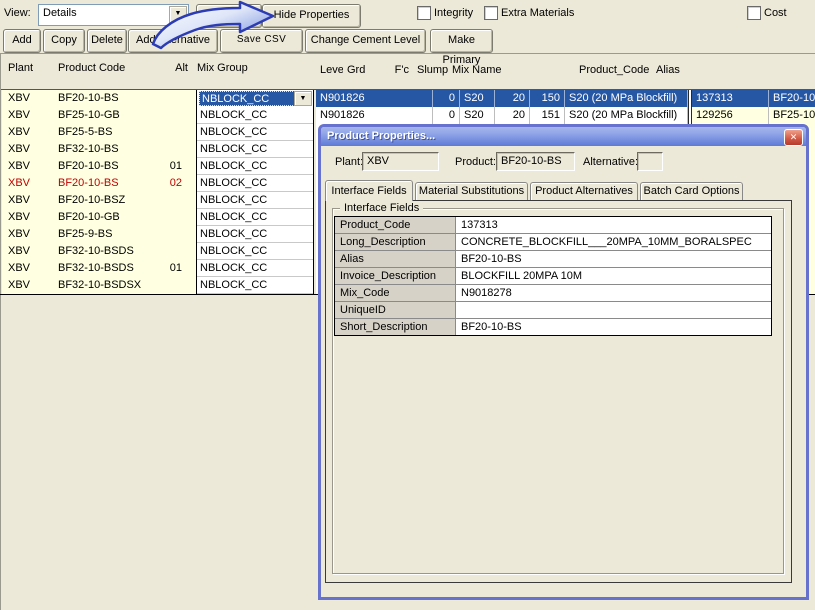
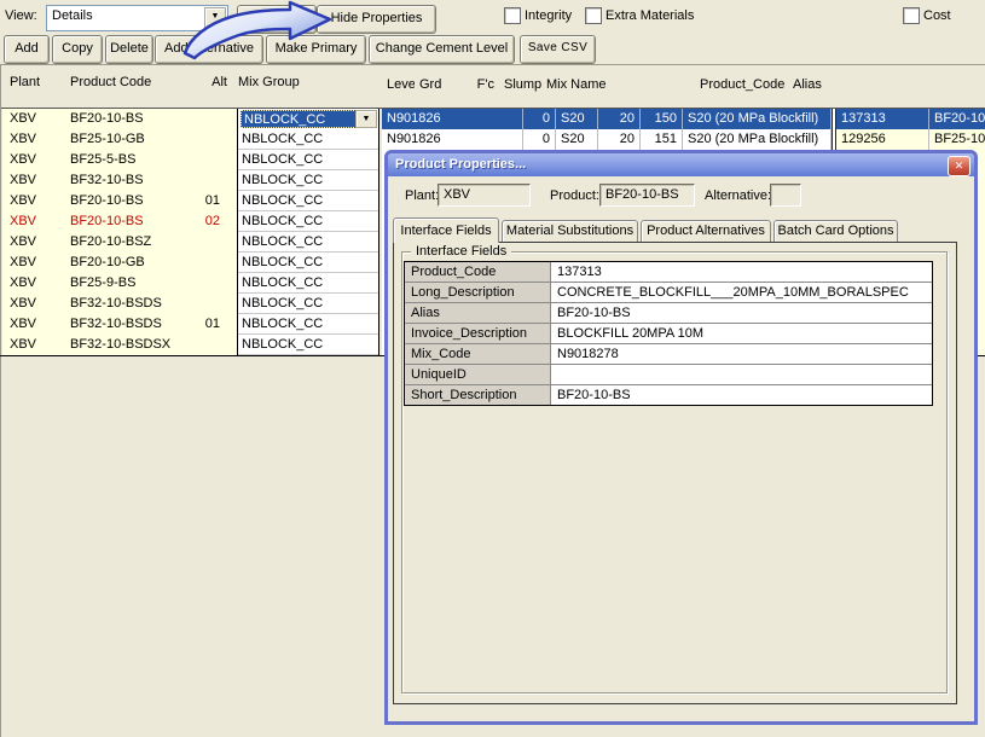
  View:
  Details
  Hide Properties
  Integrity
  Extra Materials
  Cost
  Add
  Copy
  Delete
  Addrnative
- Save CSV
+ Make Primary
  Change Cement Level
- Make Primary
+ Save CSV
  Plant
  Product Code
  Alt
  Mix Group
  Leve
  Grd
  F'c
  Slump
  Mix Name
  Product_Code
  Alias
  XBV
  BF20-10-BS
  NBLOCK_CC
  N901826
  0
  S20
  20
  150
  S20 (20 MPa Blockfill)
  137313
  BF20-10
  XBV
  BF25-10-GB
  NBLOCK_CC
  N901826
  0
  S20
  20
  151
  S20 (20 MPa Blockfill)
  129256
  BF25-10
  XBV
  BF25-5-BS
  NBLOCK_CC
  XBV
  BF32-10-BS
  NBLOCK_CC
  XBV
  BF20-10-BS
  01
  NBLOCK_CC
  XBV
  BF20-10-BS
  02
  NBLOCK_CC
  XBV
  BF20-10-BSZ
  NBLOCK_CC
  XBV
  BF20-10-GB
  NBLOCK_CC
  XBV
  BF25-9-BS
  NBLOCK_CC
  XBV
  BF32-10-BSDS
  NBLOCK_CC
  XBV
  BF32-10-BSDS
  01
  NBLOCK_CC
  XBV
  BF32-10-BSDSX
  NBLOCK_CC
  Product Properties...
  ✕
  Plant
  XBV
  Product:
  BF20-10-BS
  Alternative
  Interface Fields
  Material Substitutions
  Product Alternatives
  Batch Card Options
  Interface Fields
  Product_Code
  137313
  Long_Description
  CONCRETE_BLOCKFILL___20MPA_10MM_BORALSPEC
  Alias
  BF20-10-BS
  Invoice_Description
  BLOCKFILL 20MPA 10M
  Mix_Code
  N9018278
  UniqueID
  Short_Description
  BF20-10-BS
